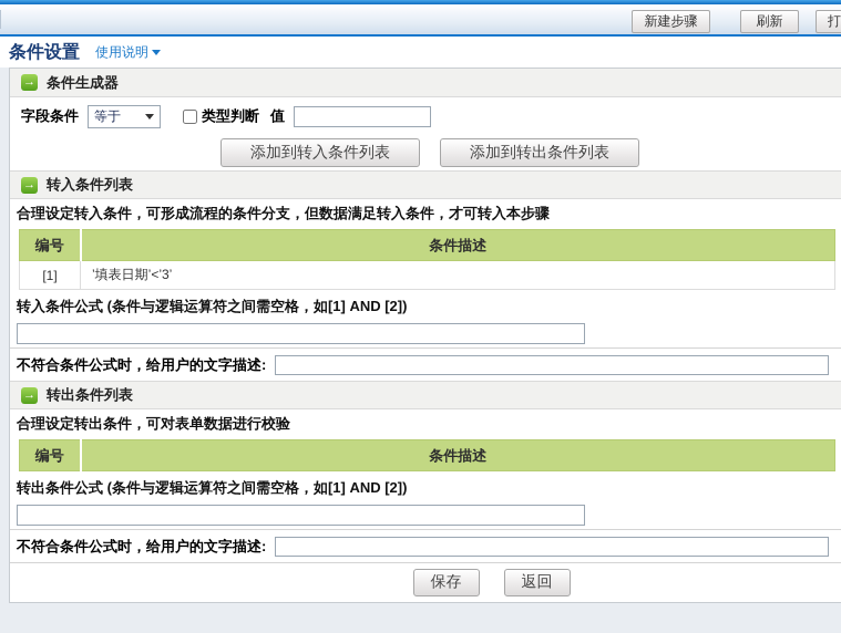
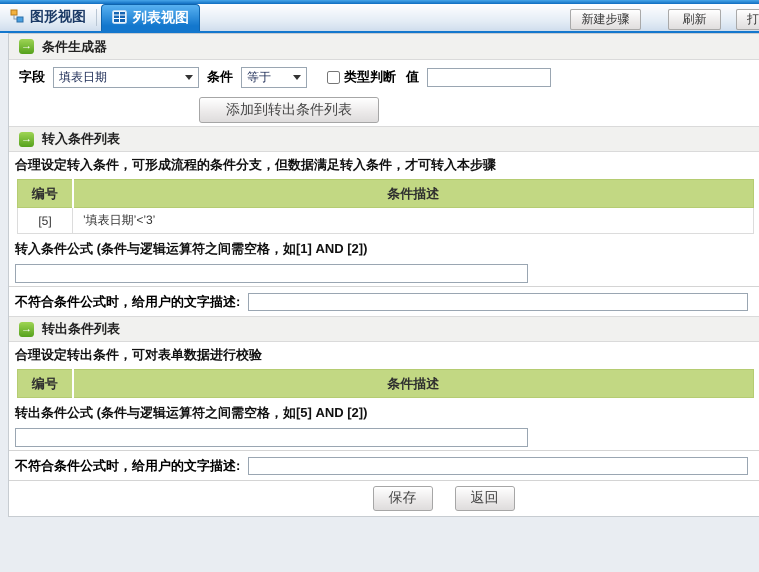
+ 图形视图
+ 列表视图
  新建步骤
  刷新
- 条件设置
- 使用说明
  →
  条件生成器
  字段
+ 填表日期
  条件
  等于
  类型判断
  值
- 添加到转入条件列表
  添加到转出条件列表
  →
  转入条件列表
  合理设定转入条件，可形成流程的条件分支，但数据满足转入条件，才可转入本步骤
  编号	条件描述
- [1]	’填表日期’<’3’
+ [5]	’填表日期’<’3’
  转入条件公式 (条件与逻辑运算符之间需空格，如[1] AND [2])
  不符合条件公式时，给用户的文字描述:
  →
  转出条件列表
  合理设定转出条件，可对表单数据进行校验
  编号	条件描述
- 转出条件公式 (条件与逻辑运算符之间需空格，如[1] AND [2])
+ 转出条件公式 (条件与逻辑运算符之间需空格，如[5] AND [2])
  不符合条件公式时，给用户的文字描述:
  保存
  返回
